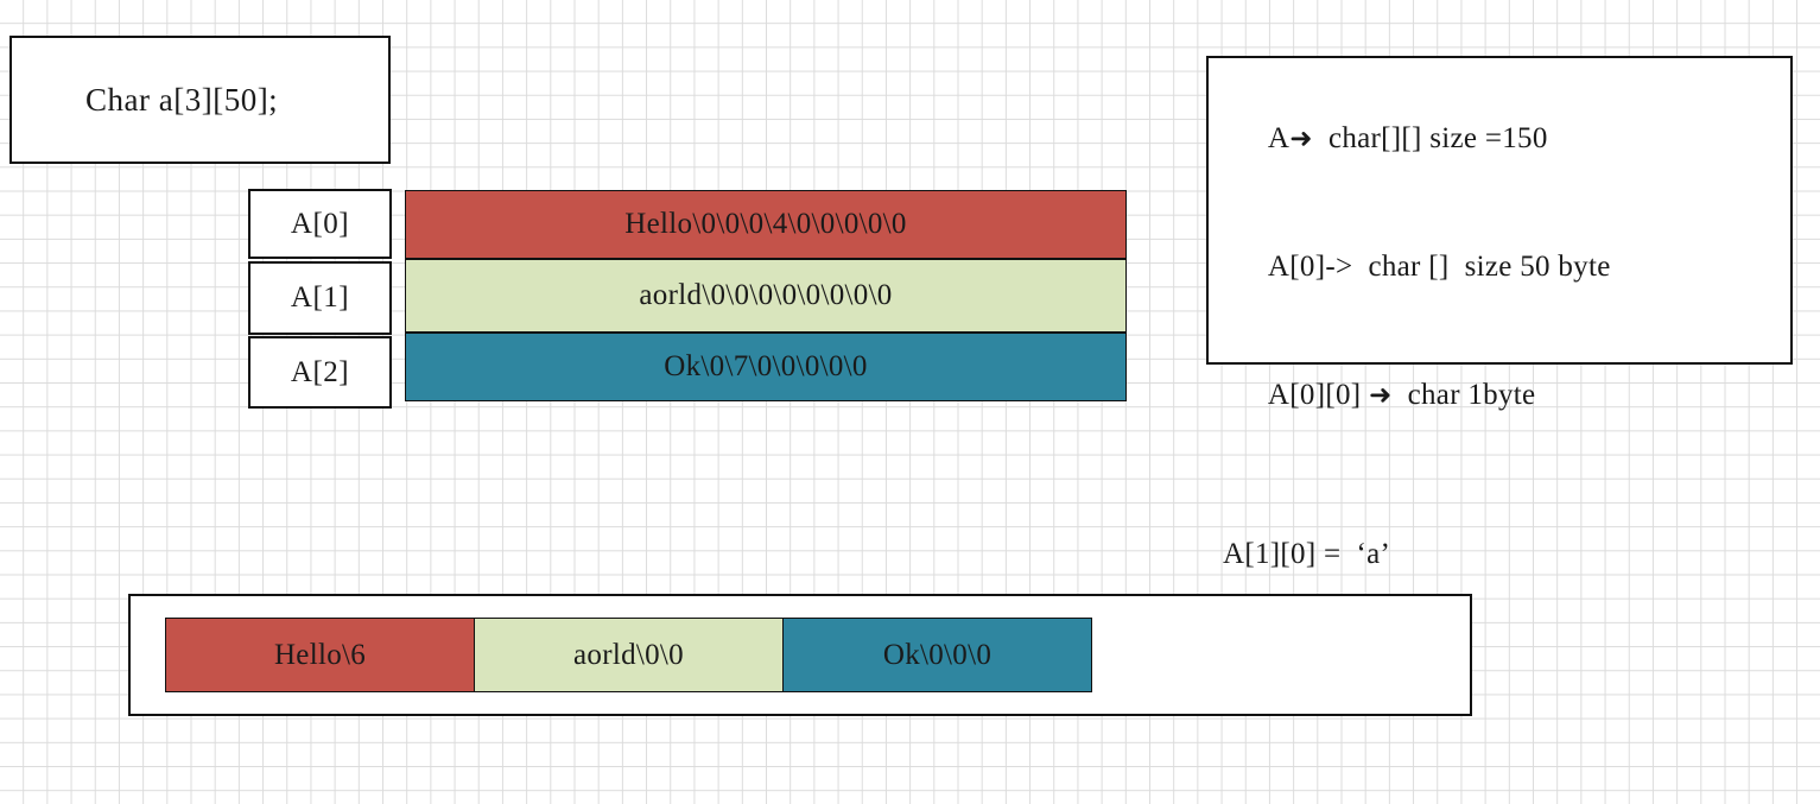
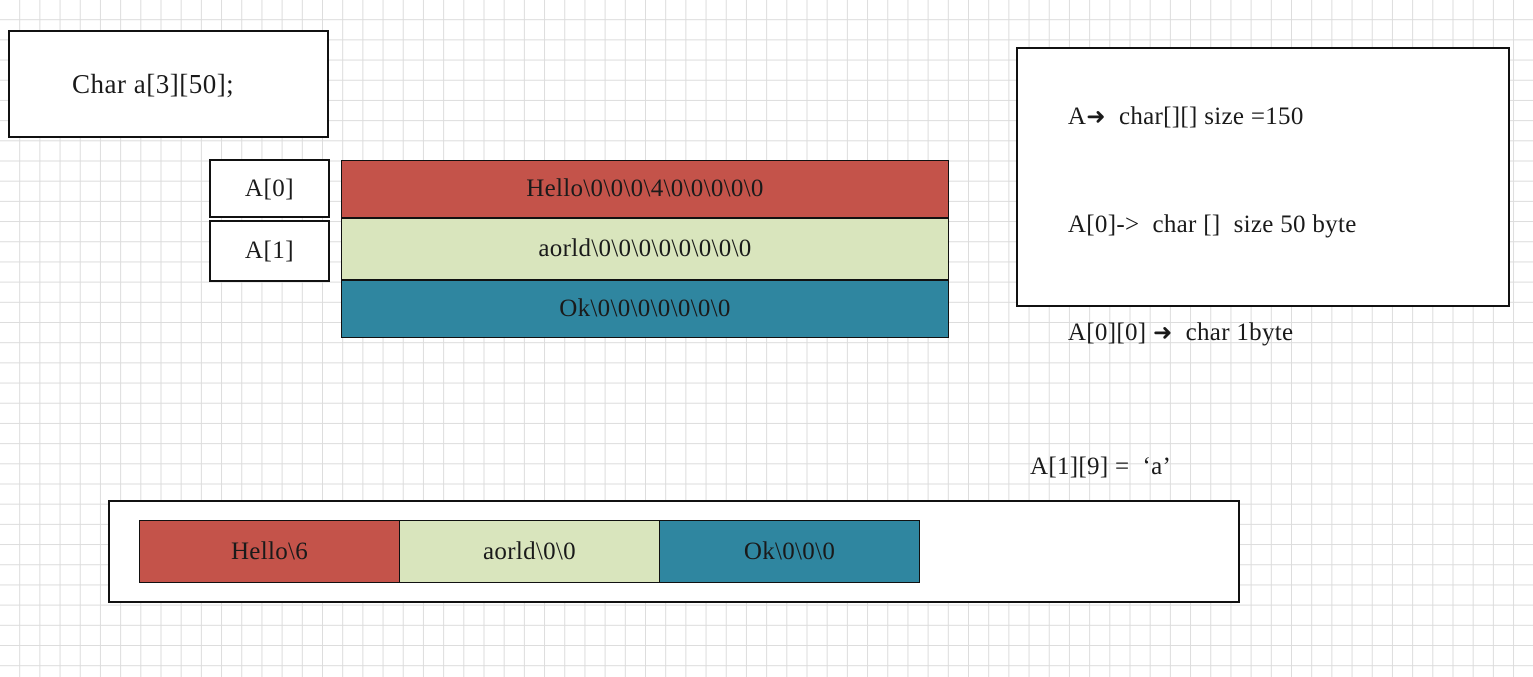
  Char a[3][50];
  A➜ char[][] size =150
  A[0]-> char [] size 50 byte
  A[0][0] ➜ char 1byte
- A[1][0] = ‘a’
+ A[1][9] = ‘a’
  A[0]
  A[1]
- A[2]
  Hello\0\0\0\4\0\0\0\0\0
  aorld\0\0\0\0\0\0\0\0
- Ok\0\7\0\0\0\0\0
+ Ok\0\0\0\0\0\0\0
  Hello\6
  aorld\0\0
  Ok\0\0\0
